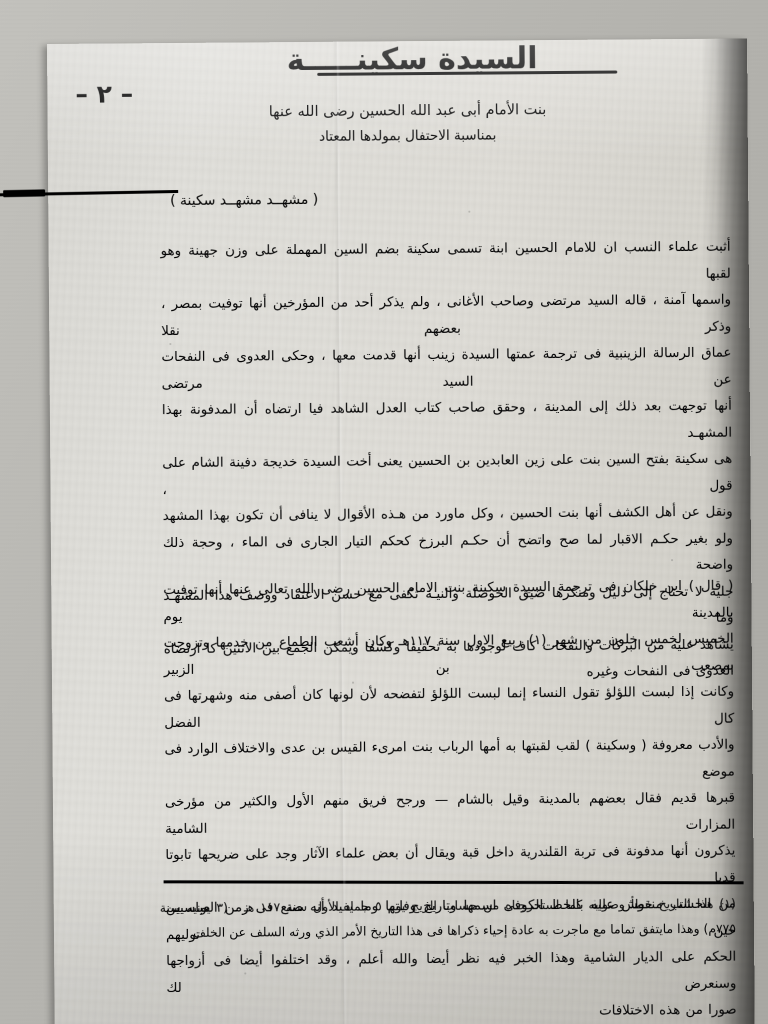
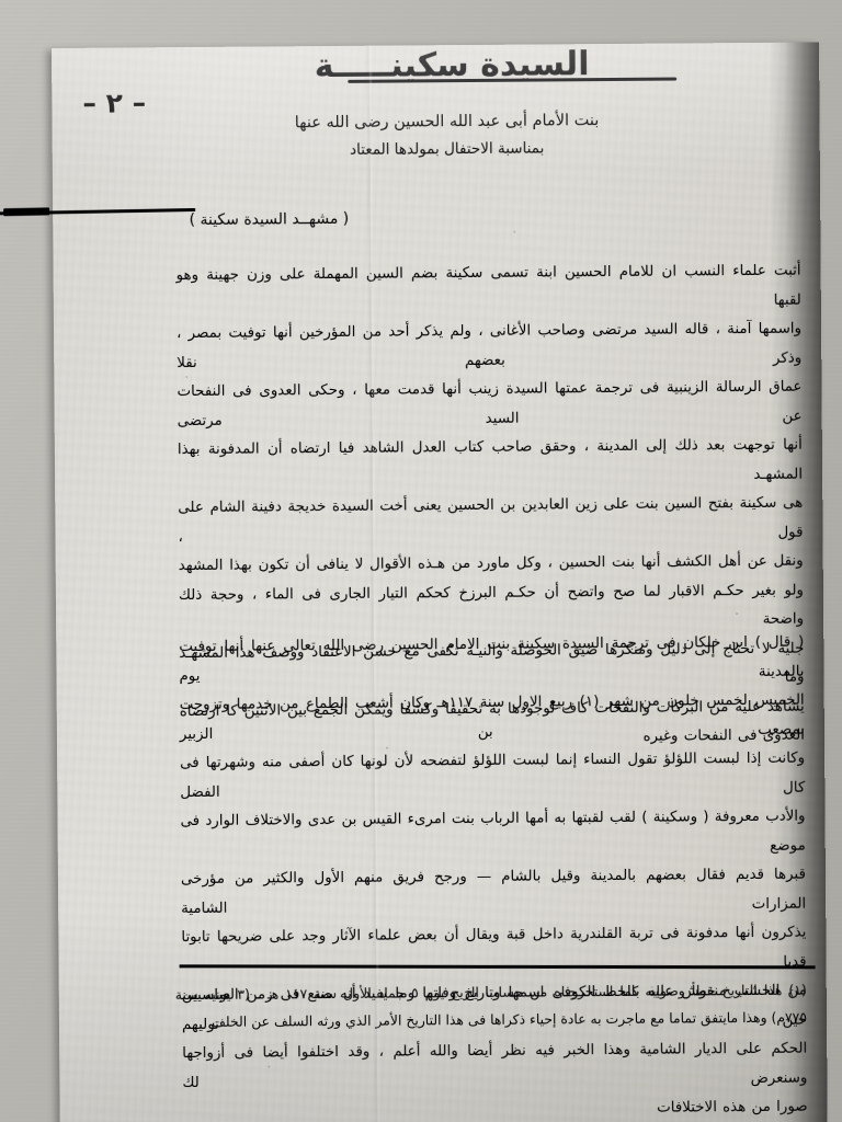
- ( مشهــد مشهــد سكينة )
+ ( مشهــد السيدة سكينة )
  علماء النسب ان للامام الحسين ابنة تسمى سكينة بضم السي المهملة على وزن جهينة وهو
  ها آمنة ، قاله السيد مرتضى وصاحب الأغانى ، ولم يذكر أحد م المؤرخين أنها توفيت بمصر ، بعضهم نقلا
  الرسالة الزينبية فى ترجمة عمتها السيدة زينب أنها قدمت معا ، وحكى العدوى فى النفحات السيد مرتضى
  وجهت بعد ذلك إلى المدينة ، وحقق صاحب كتاب العدل الشاد فيا ارتضاه أن المدفونة بهذاهـد
  سكينة بفتح السين بنت على زين العابدين بن الحسين يعنى أختلسيدة خديجة دفينة الشام على ،
  عن أهل الكشف أنها بنت الحسين ، وكل ماورد من هـذه الأقوا لا ينافى أن تكون بهذا المشهد
  غير حكـم الاقبار لما صح واتضح أن حكـم البرزخ كحكم التيارلجارى فى الماء ، وحجة ذلكة
  لا تحتاج إلى دليل ومنكرها ضيق الحوصلة والنيـة تكفى مع حسن الاعتقاد ووصف هذا المشهـد
  د عليه من البركات والنفحات كاف لوجودها به تحقيقا وكشفا وين الجمع بين الاثنين كا ارتضاه
  ى فى النفحات وغيره
  ) ابن خلكان فى ترجمة السيدة سكينة بنت الامام الحسين رى الله تعالى عنها أنها توفيتنة يوم
  س لخمس خلون من شهر (١) ربيع الاول سنة ١١٧هـ وكان أشب الطماع من خدمها وتزوجتب بن الزبير
  إذا لبست اللؤلؤ تقول النساء إنما لبست اللؤلؤ لتفضحه لأن لوها كان أصفى منه وشهرتها فى الفضل
  ب معروفة ( وسكينة ) لقب لقبتها به أمها الرباب بنت امرىء القي بن عدى والاختلاف الوارد فىع
  قديم فقال بعضهم بالمدينة وقيل بالشام — ورجح فريقهم الأول والكثير من مؤرخىرات الشامية
